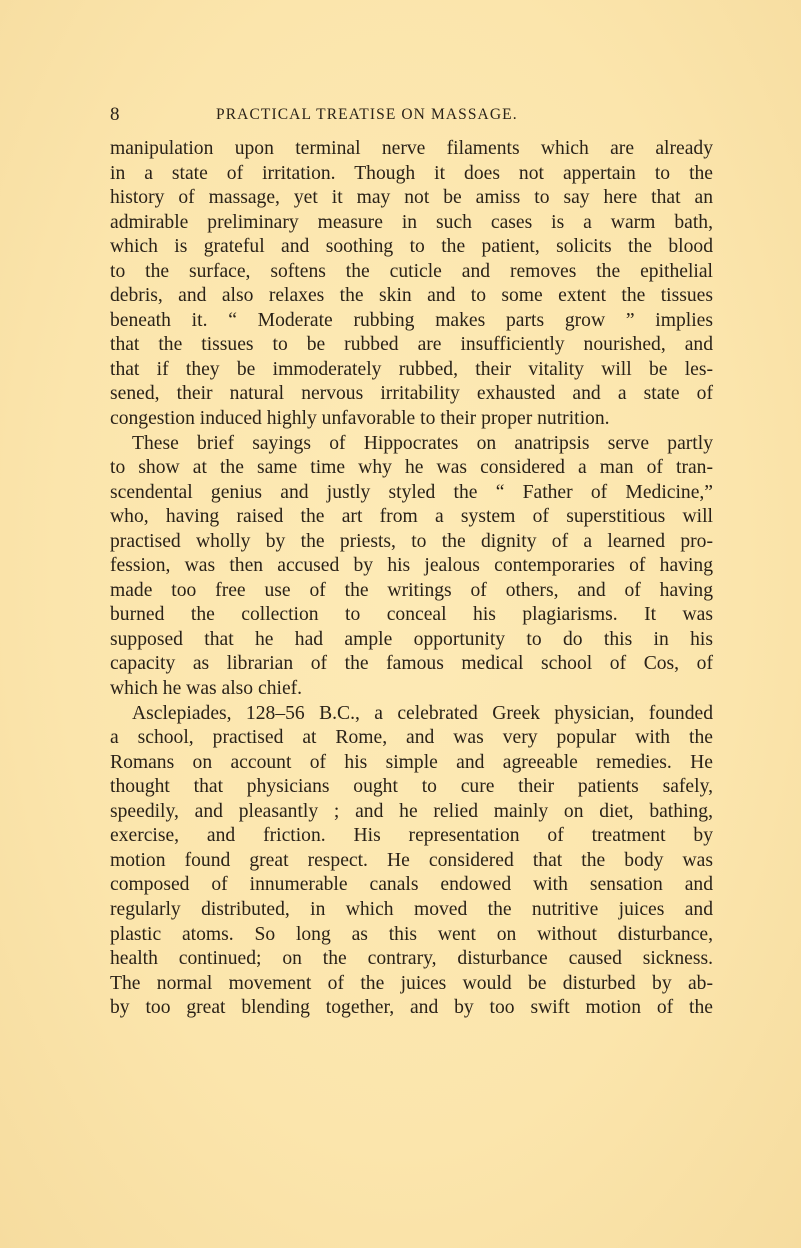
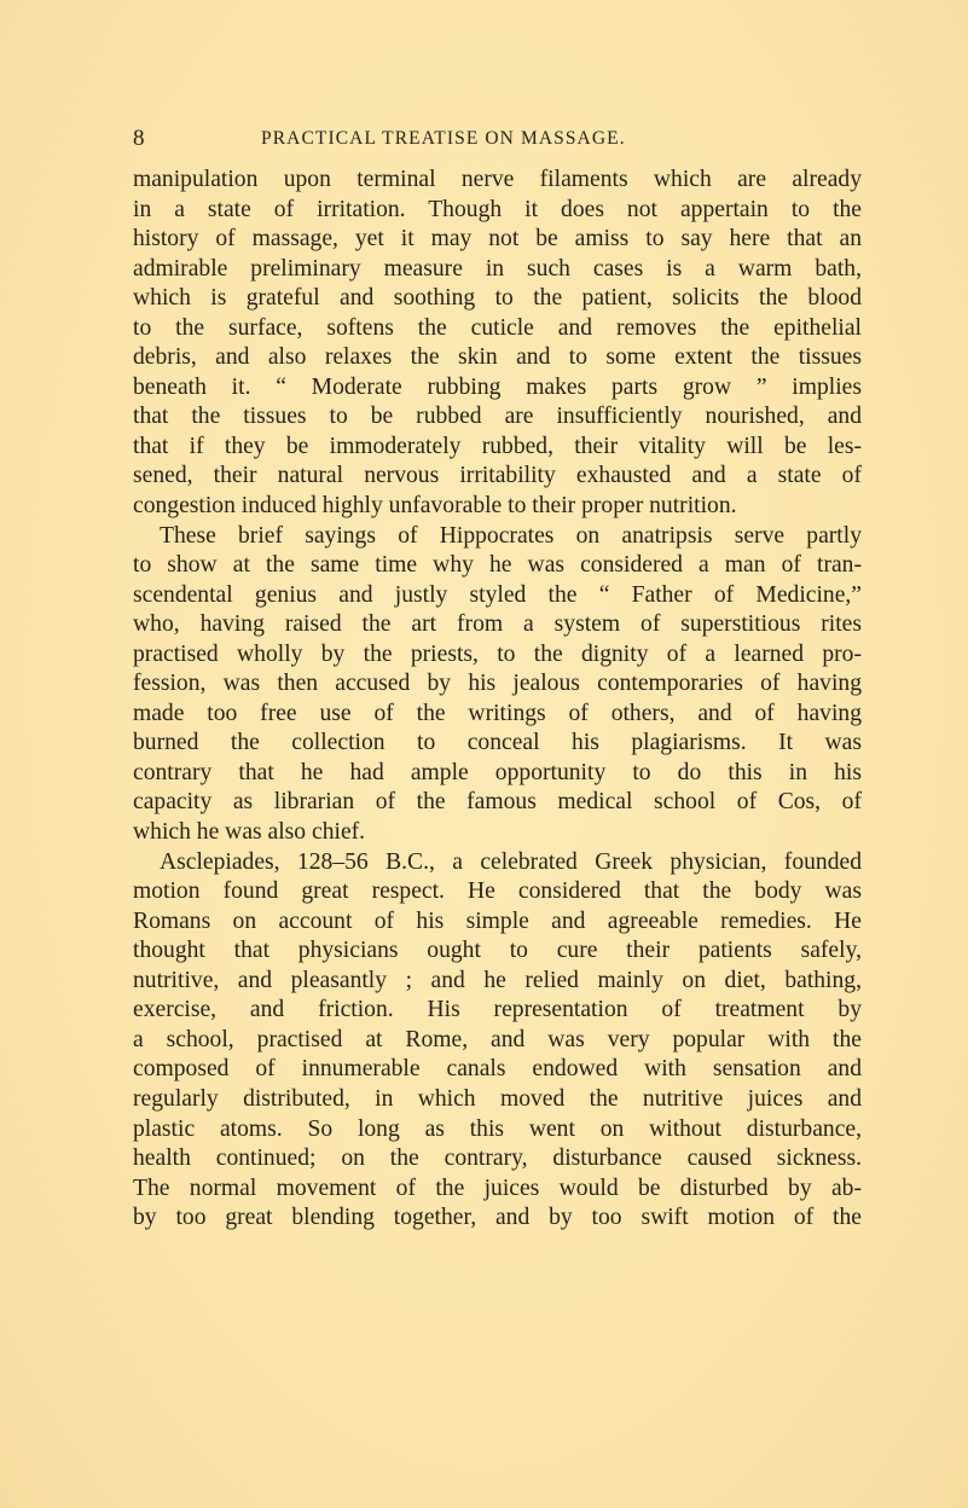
  8
  PRACTICAL TREATISE ON MASSAGE.
  manipulation upon terminal nerve filaments which are already
  in a state of irritation. Though it does not appertain to the
  history of massage, yet it may not be amiss to say here that an
  admirable preliminary measure in such cases is a warm bath,
  which is grateful and soothing to the patient, solicits the blood
  to the surface, softens the cuticle and removes the epithelial
  debris, and also relaxes the skin and to some extent the tissues
  beneath it. “ Moderate rubbing makes parts grow ” implies
  that the tissues to be rubbed are insufficiently nourished, and
  that if they be immoderately rubbed, their vitality will be les-
  sened, their natural nervous irritability exhausted and a state of
  congestion induced highly unfavorable to their proper nutrition.
  These brief sayings of Hippocrates on anatripsis serve partly
  to show at the same time why he was considered a man of tran-
  scendental genius and justly styled the “ Father of Medicine,”
- who, having raised the art from a system of superstitious will
+ who, having raised the art from a system of superstitious rites
  practised wholly by the priests, to the dignity of a learned pro-
  fession, was then accused by his jealous contemporaries of having
  made too free use of the writings of others, and of having
  burned the collection to conceal his plagiarisms. It was
- supposed that he had ample opportunity to do this in his
+ contrary that he had ample opportunity to do this in his
  capacity as librarian of the famous medical school of Cos, of
  which he was also chief.
  Asclepiades, 128–56 B.C., a celebrated Greek physician, founded
- a school, practised at Rome, and was very popular with the
+ motion found great respect. He considered that the body was
  Romans on account of his simple and agreeable remedies. He
  thought that physicians ought to cure their patients safely,
- speedily, and pleasantly ; and he relied mainly on diet, bathing,
+ nutritive, and pleasantly ; and he relied mainly on diet, bathing,
  exercise, and friction. His representation of treatment by
- motion found great respect. He considered that the body was
+ a school, practised at Rome, and was very popular with the
  composed of innumerable canals endowed with sensation and
  regularly distributed, in which moved the nutritive juices and
  plastic atoms. So long as this went on without disturbance,
  health continued; on the contrary, disturbance caused sickness.
  The normal movement of the juices would be disturbed by ab-
  by too great blending together, and by too swift motion of the
